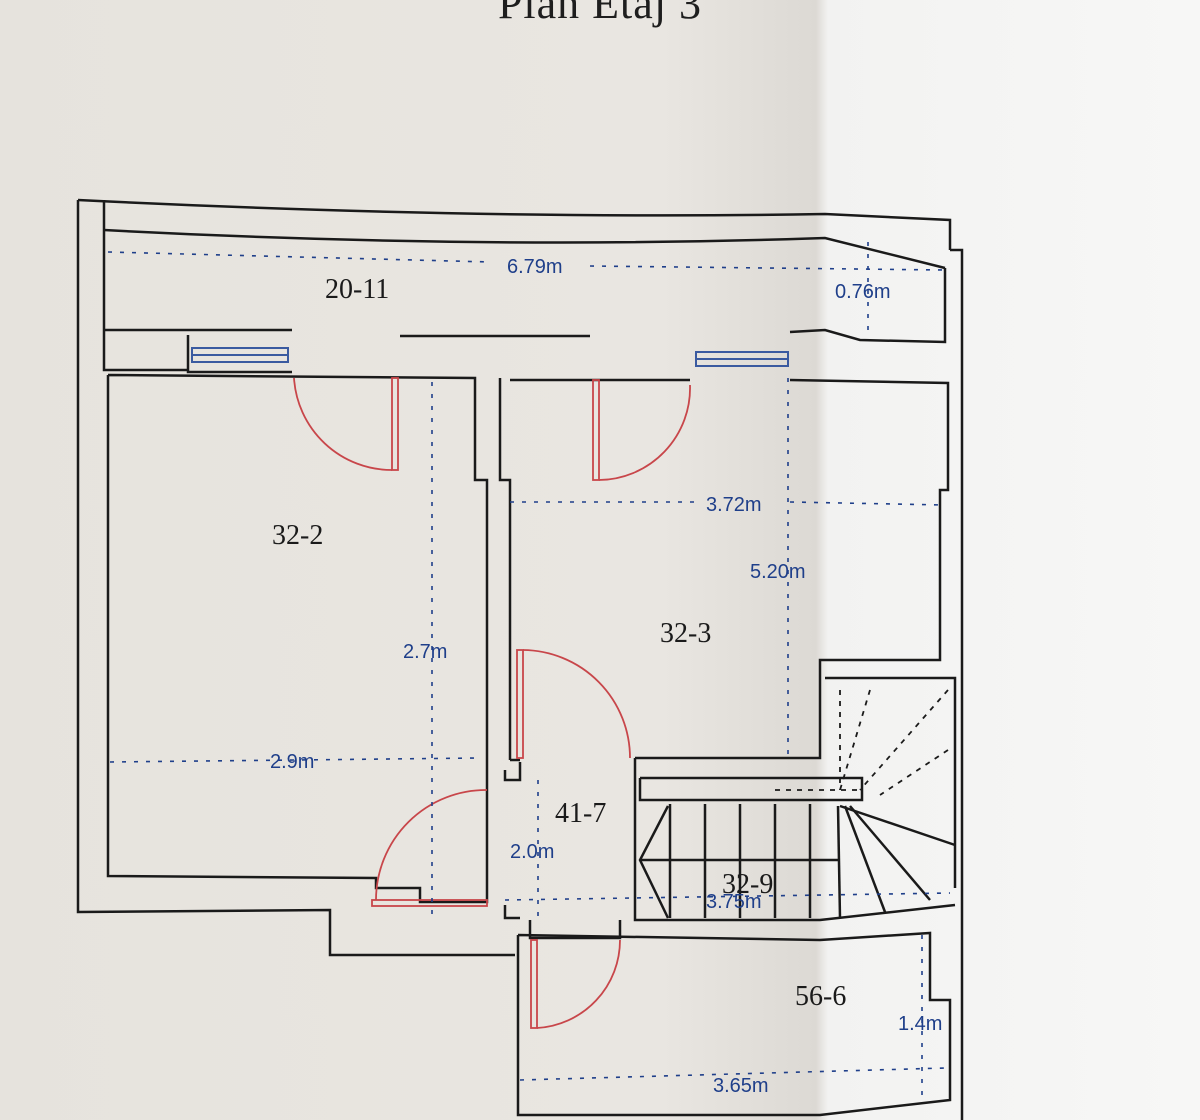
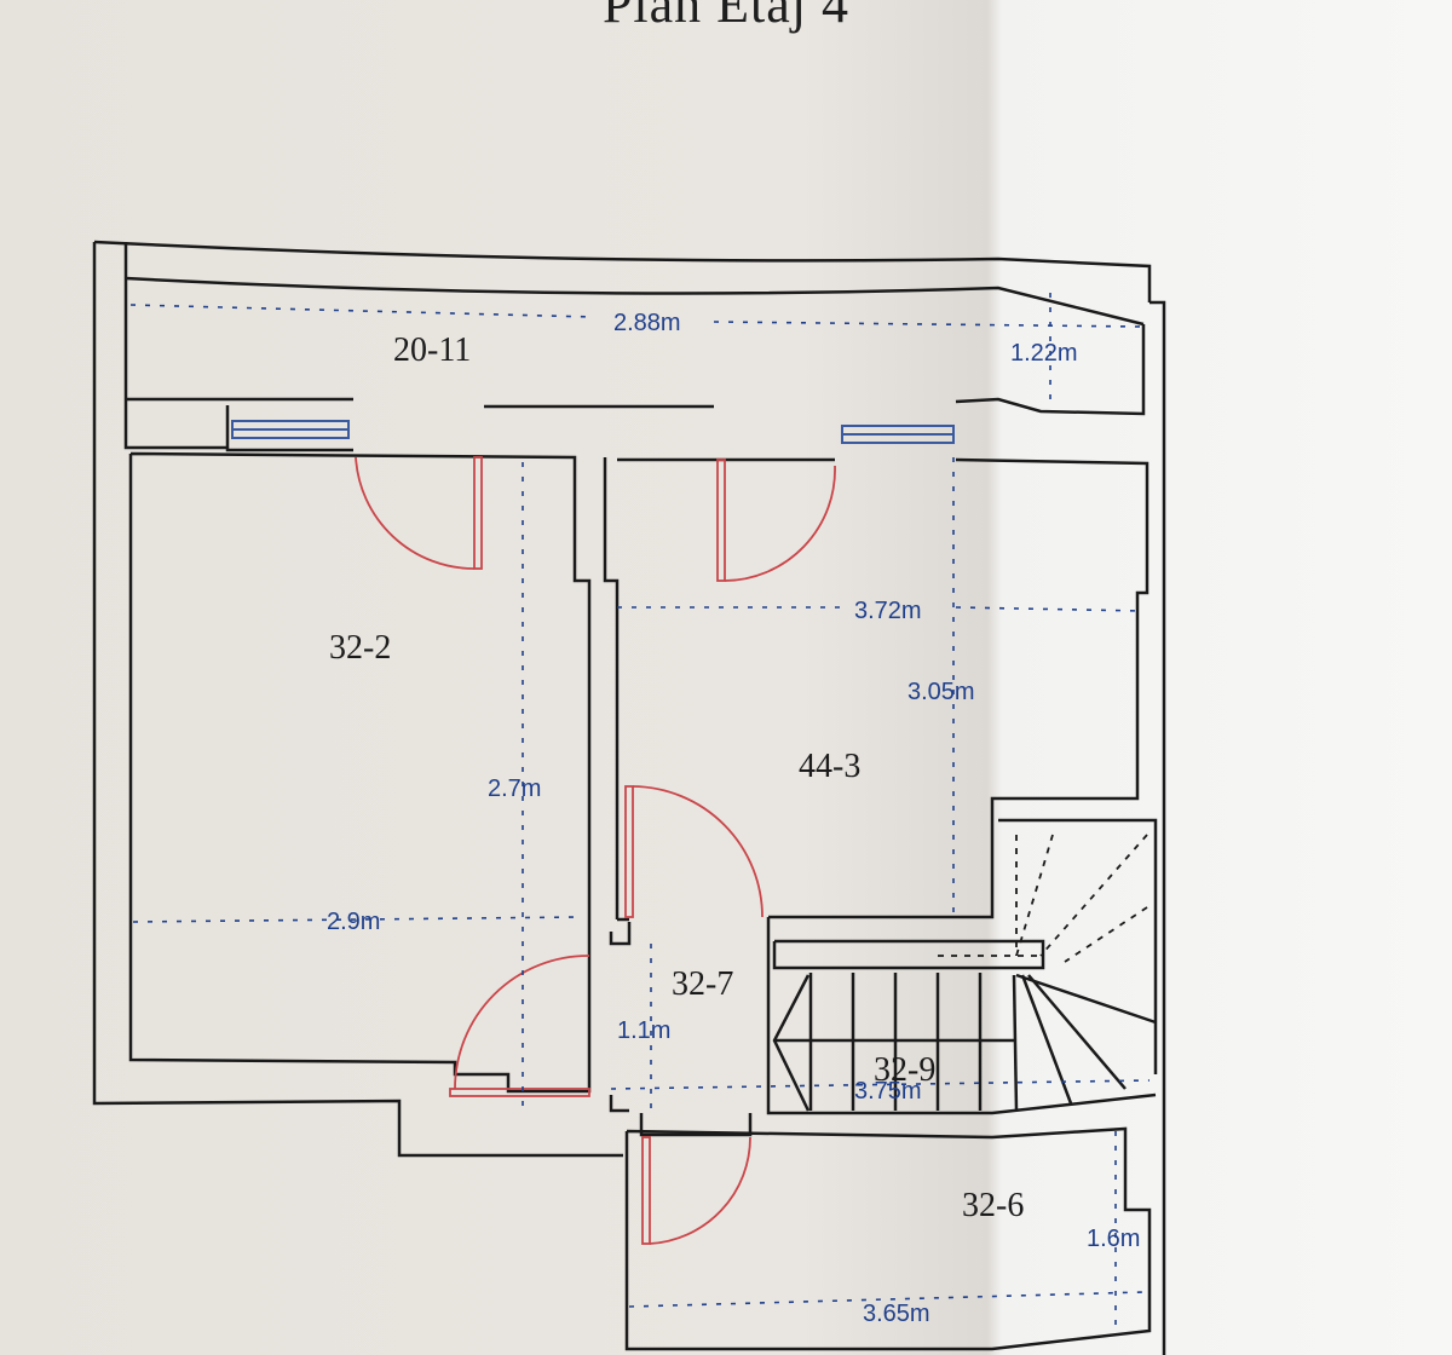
- Plan Etaj 3
+ Plan Etaj 4
  20-11
  32-2
- 32-3
+ 44-3
- 41-7
+ 32-7
  32-9
- 56-6
+ 32-6
- 6.79m
+ 2.88m
- 0.76m
+ 1.22m
  3.72m
- 5.20m
+ 3.05m
  2.7m
  2.9m
- 2.0m
+ 1.1m
  3.75m
- 1.4m
+ 1.6m
  3.65m
